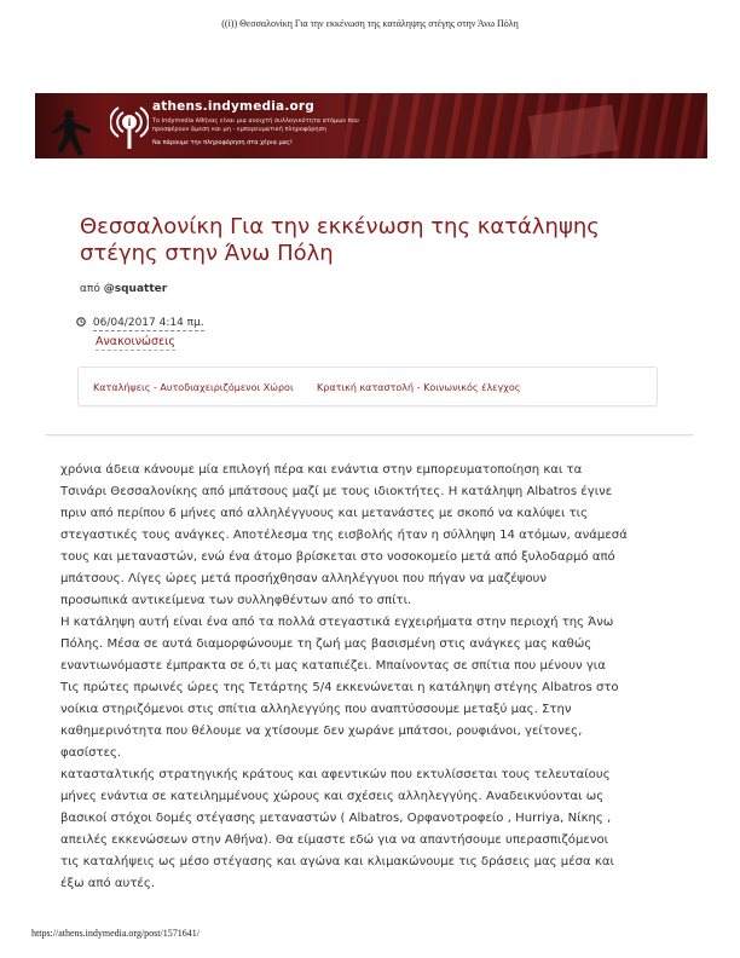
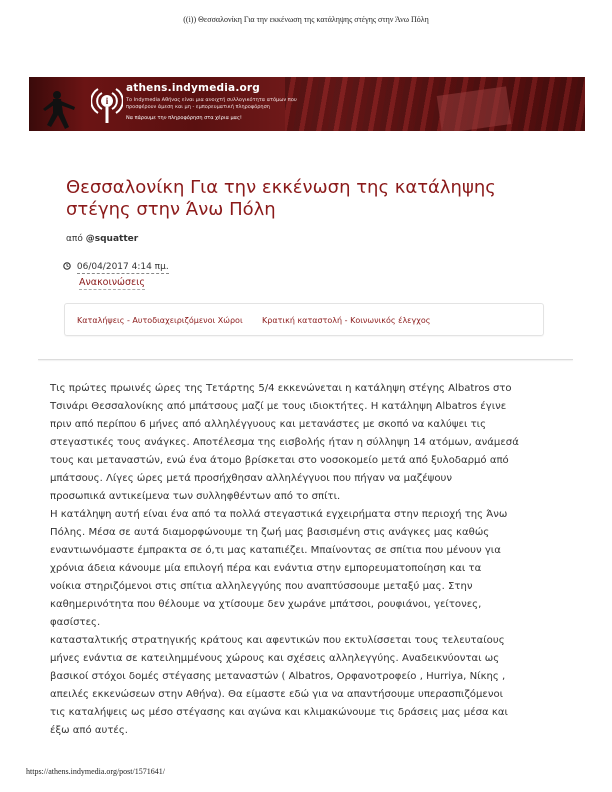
  ((i)) Θεσσαλονίκη Για την εκκένωση της κατάληψης στέγης στην Άνω Πόλη
  i
  athens.indymedia.org
  Θεσσαλονίκη Για την εκκένωση της κατάληψης στέγης στην Άνω Πόλη
  από @squatter
  06/04/2017 4:14 πμ.
  Ανακοινώσεις
  Καταλήψεις - Αυτοδιαχειριζόμενοι Χώροι
  Κρατική καταστολή - Κοινωνικός έλεγχος
- χρόνια άδεια κάνουμε μία επιλογή πέρα και ενάντια στην εμπορευματοποίηση και τα
+ Τις πρώτες πρωινές ώρες της Τετάρτης 5/4 εκκενώνεται η κατάληψη στέγης Albatros στο
  Τσινάρι Θεσσαλονίκης από μπάτσους μαζί με τους ιδιοκτήτες. Η κατάληψη Albatros έγινε
  πριν από περίπου 6 μήνες από αλληλέγγυους και μετανάστες με σκοπό να καλύψει τις
  στεγαστικές τους ανάγκες. Αποτέλεσμα της εισβολής ήταν η σύλληψη 14 ατόμων, ανάμεσά
  τους και μεταναστών, ενώ ένα άτομο βρίσκεται στο νοσοκομείο μετά από ξυλοδαρμό από
  μπάτσους. Λίγες ώρες μετά προσήχθησαν αλληλέγγυοι που πήγαν να μαζέψουν
  προσωπικά αντικείμενα των συλληφθέντων από το σπίτι.
  Η κατάληψη αυτή είναι ένα από τα πολλά στεγαστικά εγχειρήματα στην περιοχή της Άνω
  Πόλης. Μέσα σε αυτά διαμορφώνουμε τη ζωή μας βασισμένη στις ανάγκες μας καθώς
  εναντιωνόμαστε έμπρακτα σε ό,τι μας καταπιέζει. Μπαίνοντας σε σπίτια που μένουν για
- Τις πρώτες πρωινές ώρες της Τετάρτης 5/4 εκκενώνεται η κατάληψη στέγης Albatros στο
+ χρόνια άδεια κάνουμε μία επιλογή πέρα και ενάντια στην εμπορευματοποίηση και τα
  νοίκια στηριζόμενοι στις σπίτια αλληλεγγύης που αναπτύσσουμε μεταξύ μας. Στην
  καθημερινότητα που θέλουμε να χτίσουμε δεν χωράνε μπάτσοι, ρουφιάνοι, γείτονες,
  φασίστες.
  κατασταλτικής στρατηγικής κράτους και αφεντικών που εκτυλίσσεται τους τελευταίους
  μήνες ενάντια σε κατειλημμένους χώρους και σχέσεις αλληλεγγύης. Αναδεικνύονται ως
  βασικοί στόχοι δομές στέγασης μεταναστών ( Albatros, Ορφανοτροφείο , Hurriya, Νίκης ,
  απειλές εκκενώσεων στην Αθήνα). Θα είμαστε εδώ για να απαντήσουμε υπερασπιζόμενοι
  τις καταλήψεις ως μέσο στέγασης και αγώνα και κλιμακώνουμε τις δράσεις μας μέσα και
  έξω από αυτές.
  https://athens.indymedia.org/post/1571641/
